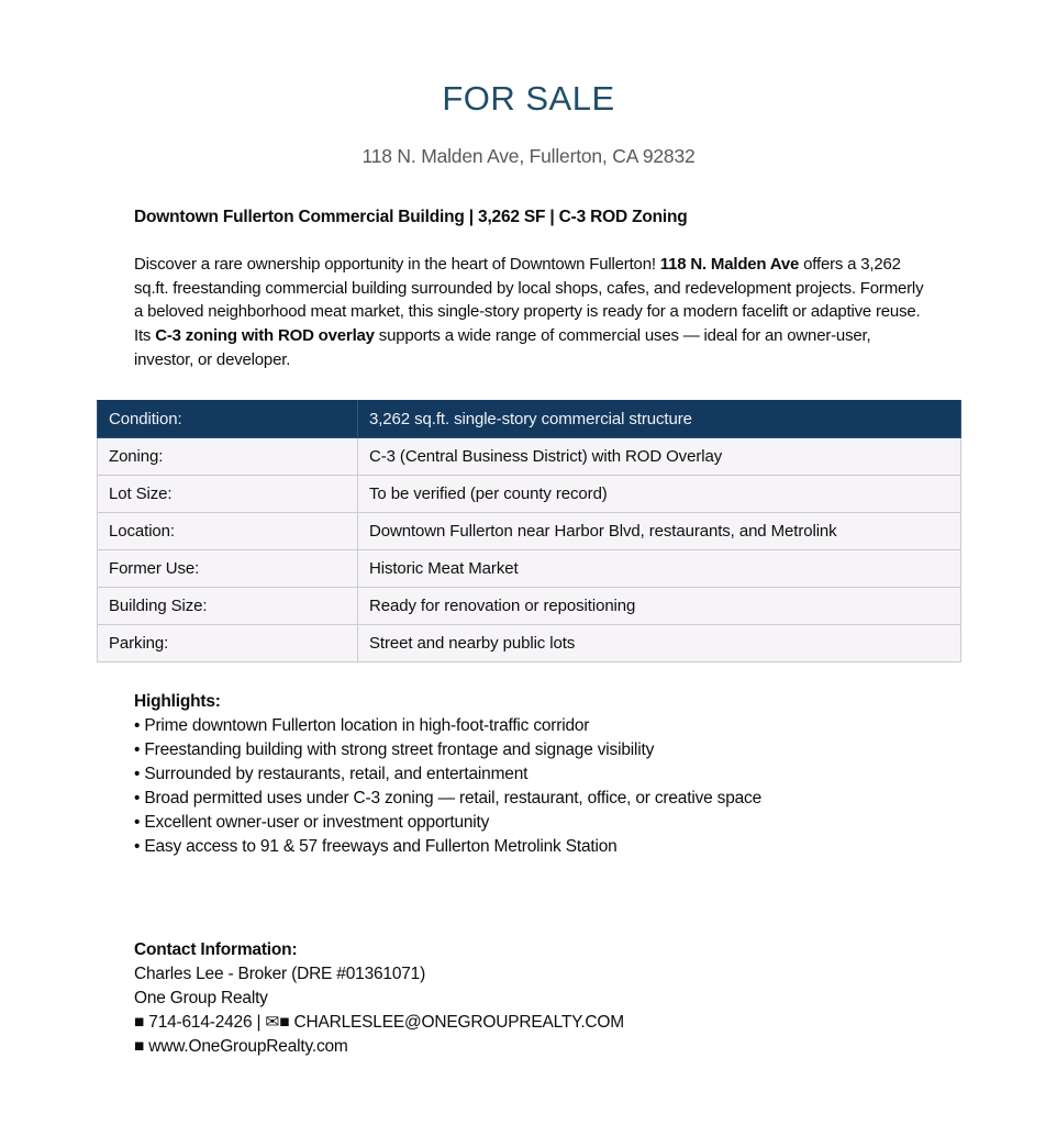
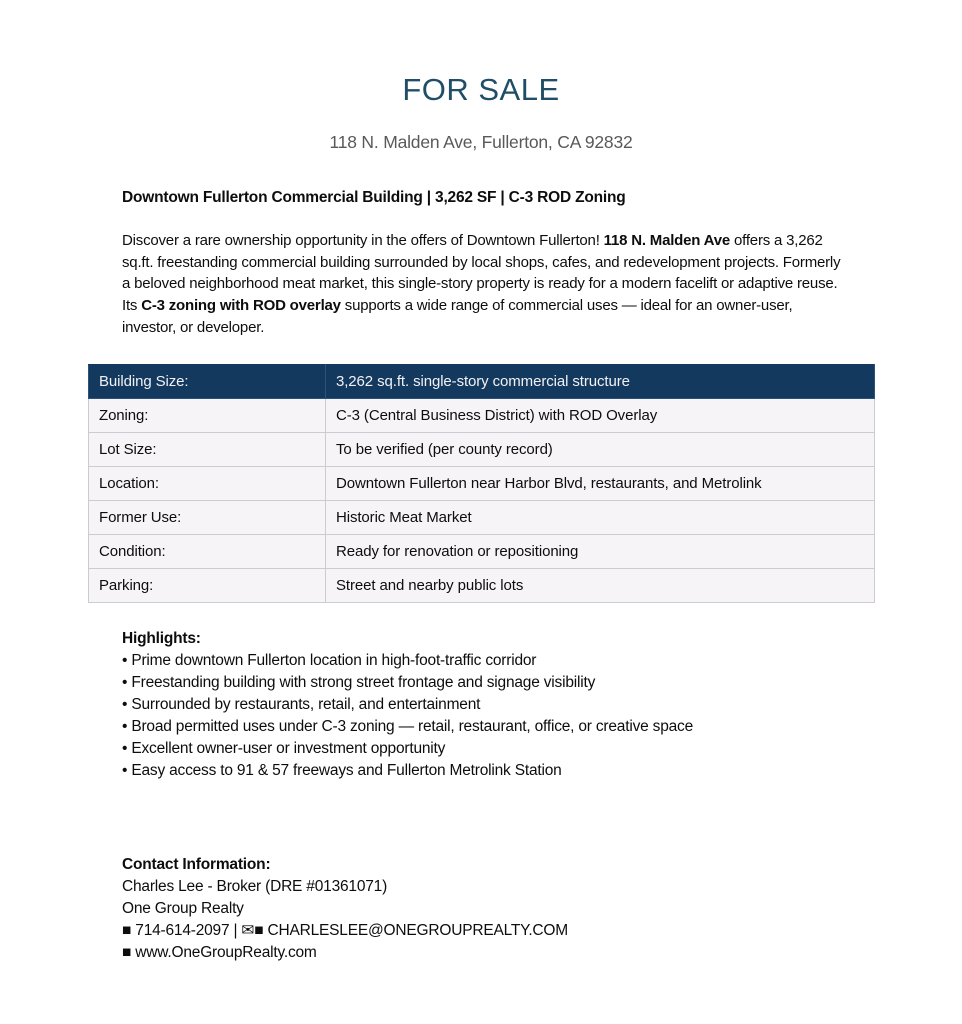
  FOR SALE
  118 N. Malden Ave, Fullerton, CA 92832
  Downtown Fullerton Commercial Building | 3,262 SF | C-3 ROD Zoning
- Discover a rare ownership opportunity in the heart of Downtown Fullerton! 118 N. Malden Ave offers a 3,262 sq.ft. freestanding commercial building surrounded by local shops, cafes, and redevelopment projects. Formerly a beloved neighborhood meat market, this single-story property is ready for a modern facelift or adaptive reuse. Its C-3 zoning with ROD overlay supports a wide range of commercial uses — ideal for an owner-user, investor, or developer.
+ Discover a rare ownership opportunity in the offers of Downtown Fullerton! 118 N. Malden Ave offers a 3,262 sq.ft. freestanding commercial building surrounded by local shops, cafes, and redevelopment projects. Formerly a beloved neighborhood meat market, this single-story property is ready for a modern facelift or adaptive reuse. Its C-3 zoning with ROD overlay supports a wide range of commercial uses — ideal for an owner-user, investor, or developer.
- Condition:	3,262 sq.ft. single-story commercial structure
+ Building Size:	3,262 sq.ft. single-story commercial structure
  Zoning:	C-3 (Central Business District) with ROD Overlay
  Lot Size:	To be verified (per county record)
  Location:	Downtown Fullerton near Harbor Blvd, restaurants, and Metrolink
  Former Use:	Historic Meat Market
- Building Size:	Ready for renovation or repositioning
+ Condition:	Ready for renovation or repositioning
  Parking:	Street and nearby public lots
  Highlights:
  • Prime downtown Fullerton location in high-foot-traffic corridor
  • Freestanding building with strong street frontage and signage visibility
  • Surrounded by restaurants, retail, and entertainment
  • Broad permitted uses under C-3 zoning — retail, restaurant, office, or creative space
  • Excellent owner-user or investment opportunity
  • Easy access to 91 & 57 freeways and Fullerton Metrolink Station
  Contact Information:
  Charles Lee - Broker (DRE #01361071)
  One Group Realty
- ■ 714-614-2426 | ✉■ CHARLESLEE@ONEGROUPREALTY.COM
+ ■ 714-614-2097 | ✉■ CHARLESLEE@ONEGROUPREALTY.COM
  ■ www.OneGroupRealty.com
